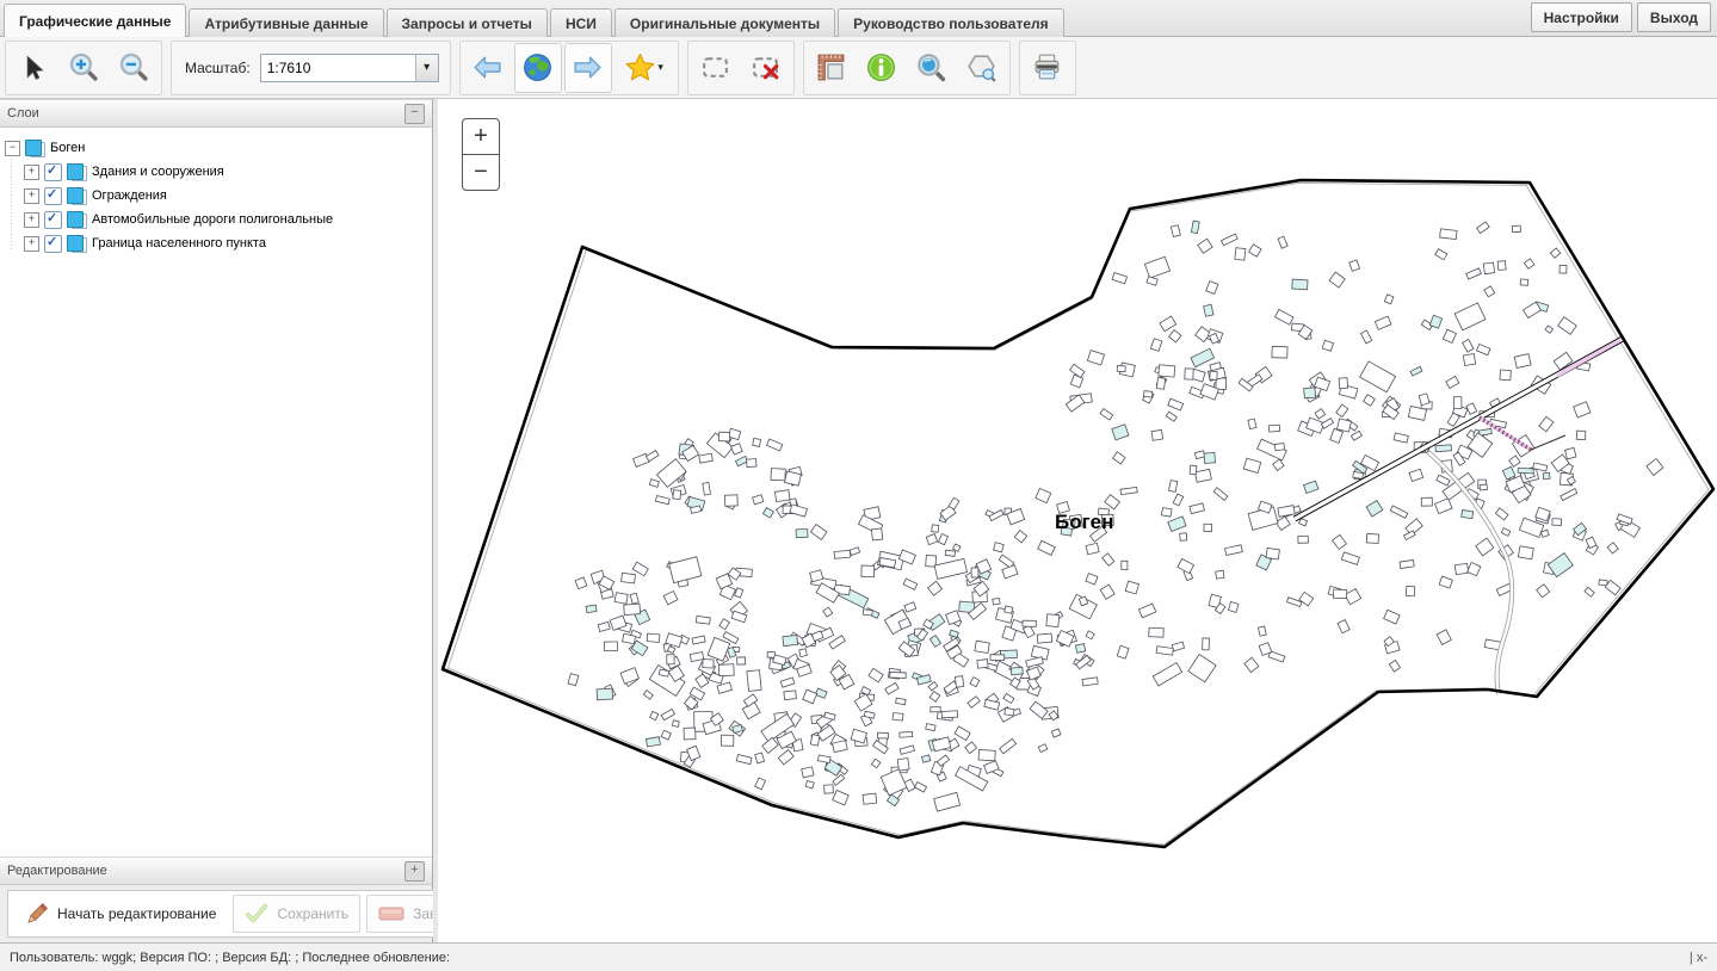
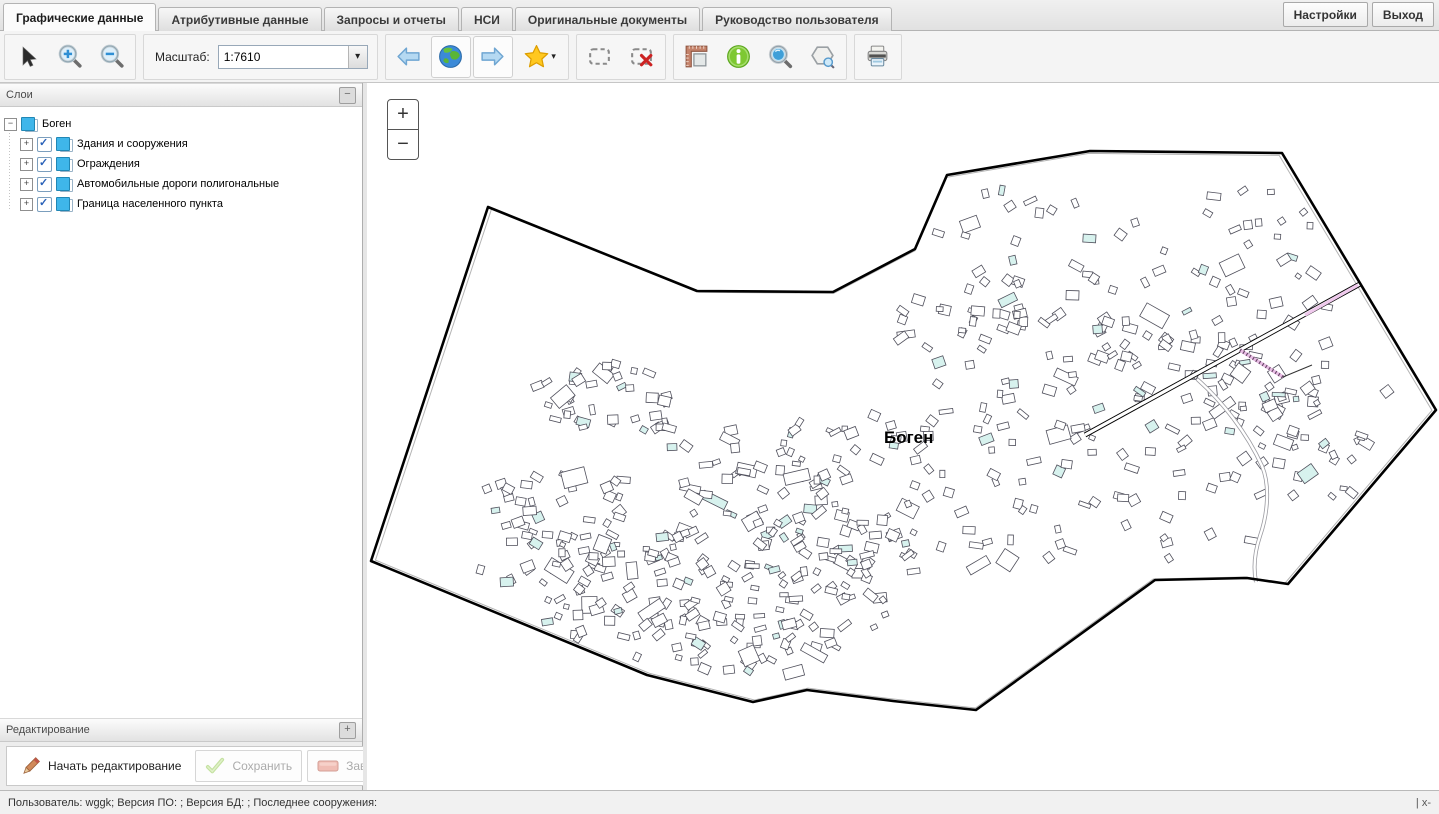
  Графические данные
  Атрибутивные данные
  Запросы и отчеты
  НСИ
  Оригинальные документы
  Руководство пользователя
  Настройки
  Выход
  Масштаб:
  1:7610
  ▾
  ▾
  Слои
  −
  −
  Боген
  +
  Здания и сооружения
  +
  Ограждения
  +
  Автомобильные дороги полигональные
  +
  Граница населенного пункта
  Редактирование
  +
  Начать редактирование
  Сохранить
  +
  −
  Боген
- Пользователь: wggk; Версия ПО: ; Версия БД: ; Последнее обновление:
+ Пользователь: wggk; Версия ПО: ; Версия БД: ; Последнее сооружения:
  | x-
